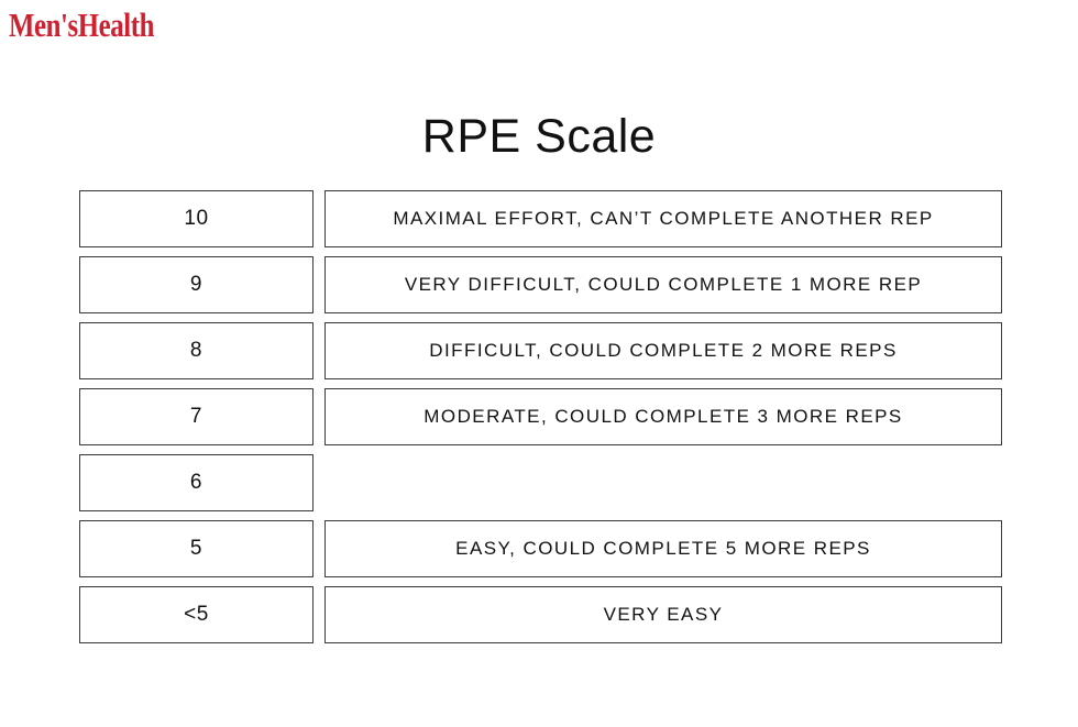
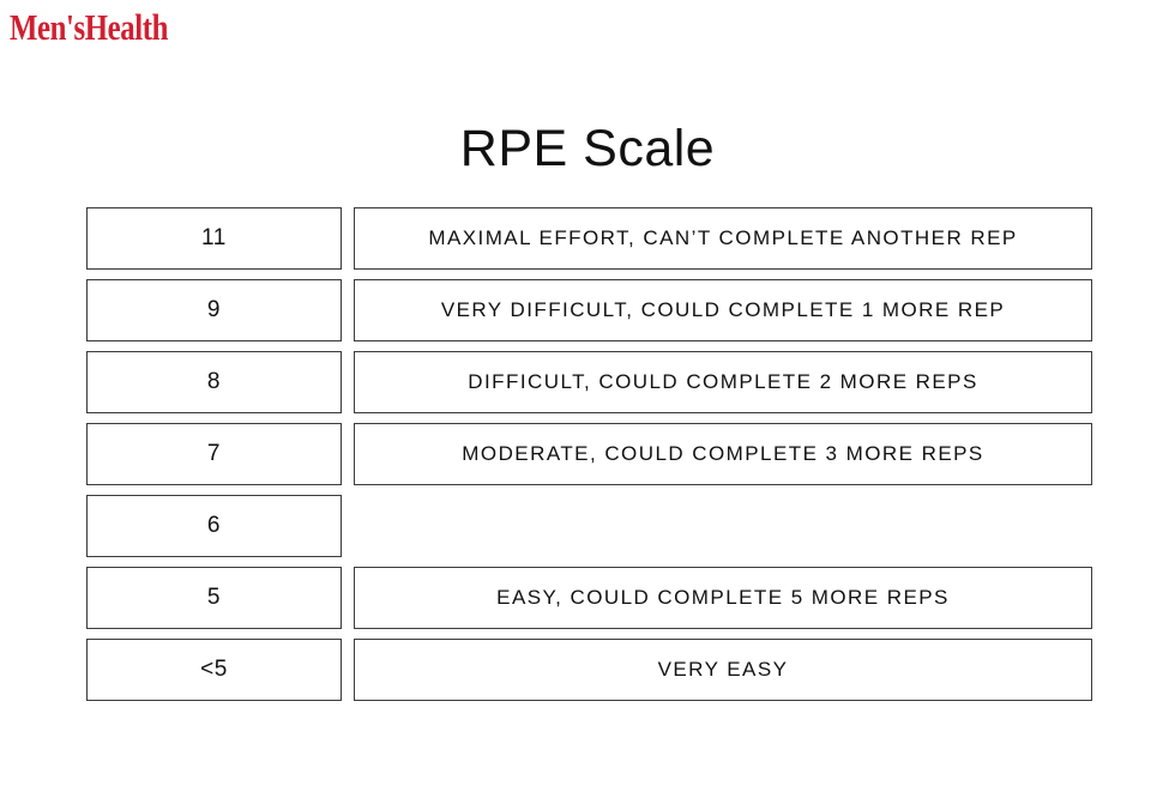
  Men'sHealth
  RPE Scale
- 10
+ 11
  MAXIMAL EFFORT, CAN’T COMPLETE ANOTHER REP
  9
  VERY DIFFICULT, COULD COMPLETE 1 MORE REP
  8
  DIFFICULT, COULD COMPLETE 2 MORE REPS
  7
  MODERATE, COULD COMPLETE 3 MORE REPS
  6
  5
  EASY, COULD COMPLETE 5 MORE REPS
  <5
  VERY EASY
